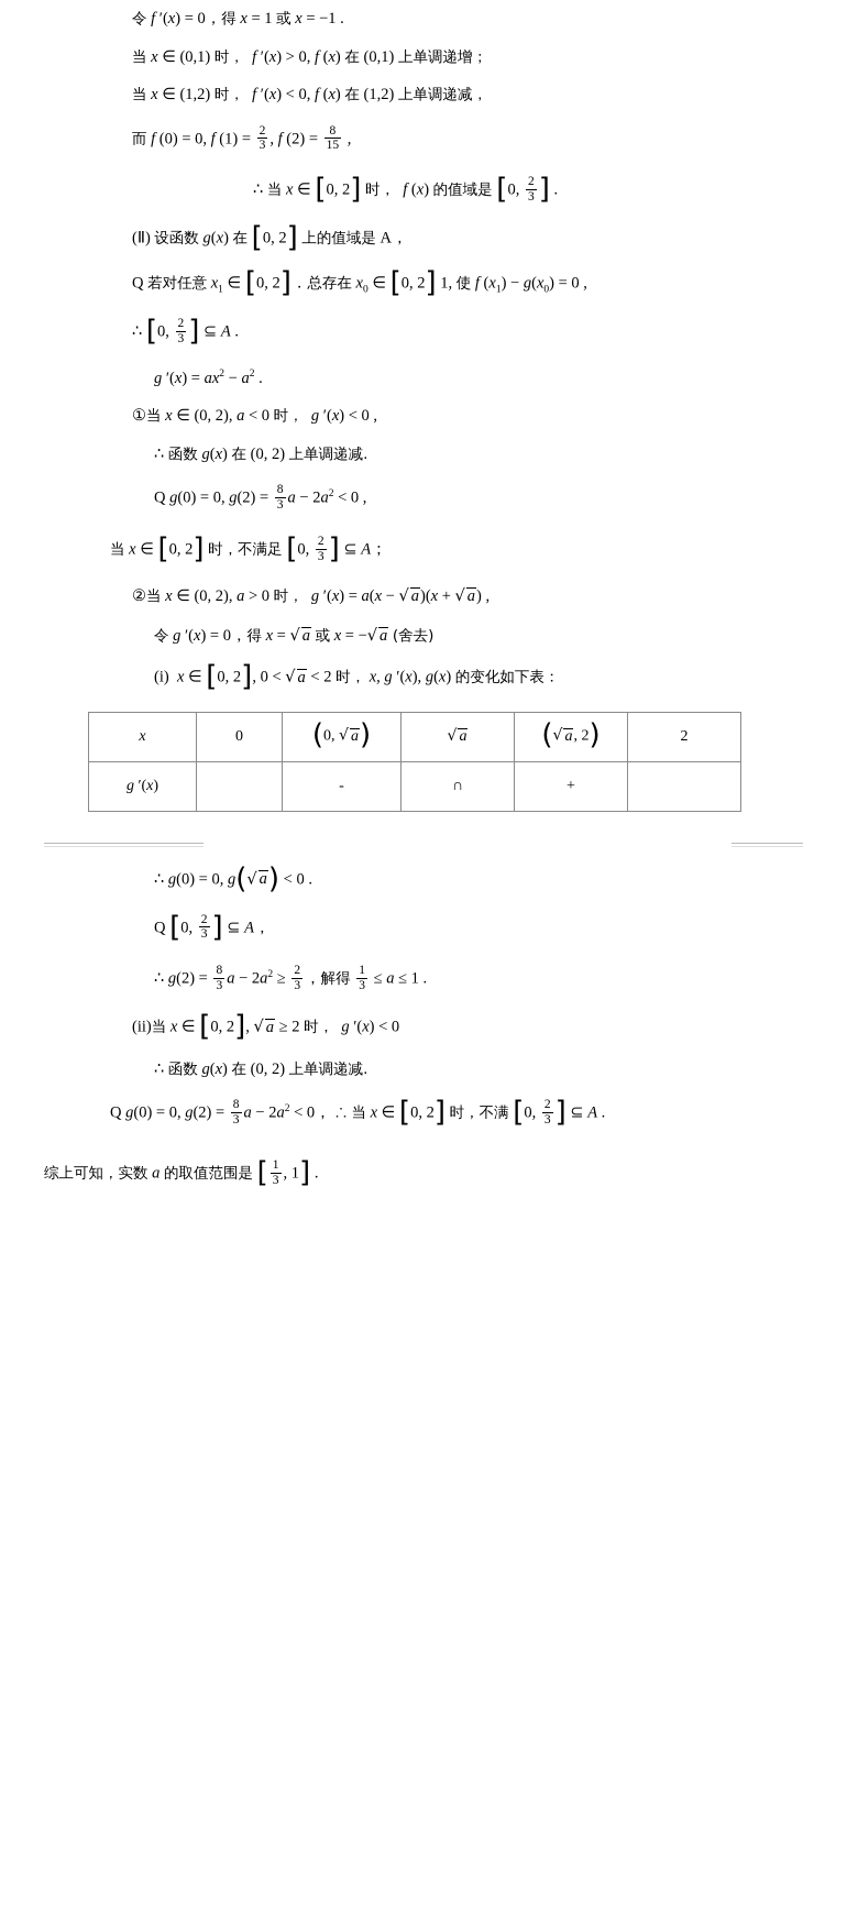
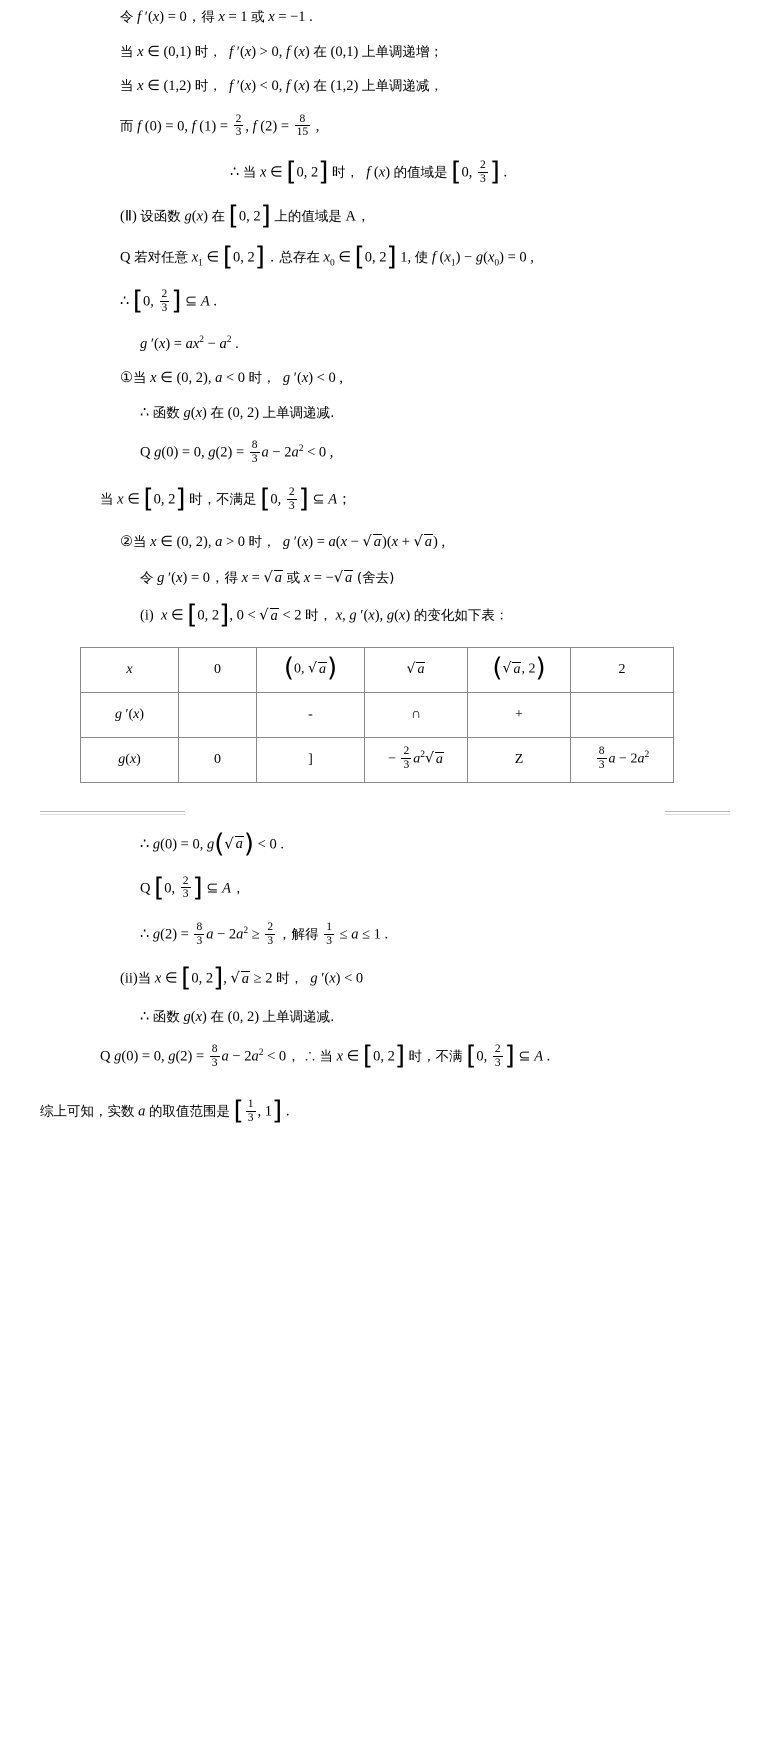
  令 f ′(x) = 0，得 x = 1 或 x = −1 .
  当 x ∈ (0,1) 时， f ′(x) > 0, f (x) 在 (0,1) 上单调递增；
  当 x ∈ (1,2) 时， f ′(x) < 0, f (x) 在 (1,2) 上单调递减，
  而 f (0) = 0, f (1) =
  2
  3
  , f (2) =
  8
  15
  ,
  ∴ 当 x ∈ [0, 2] 时， f (x) 的值域是 [0,
  2
  3
  ] .
  (Ⅱ) 设函数 g(x) 在 [0, 2] 上的值域是 A，
  Q 若对任意 x1 ∈ [0, 2]．总存在 x0 ∈ [0, 2] 1, 使 f (x1) − g(x0) = 0 ,
  ∴ [0,
  2
  3
  ] ⊆ A .
  g ′(x) = ax2 − a2 .
  ①当 x ∈ (0, 2), a < 0 时， g ′(x) < 0 ,
  ∴ 函数 g(x) 在 (0, 2) 上单调递减.
  Q g(0) = 0, g(2) =
  8
  3
  a − 2a2 < 0 ,
  当 x ∈ [0, 2] 时，不满足 [0,
  2
  3
  ] ⊆ A；
  ②当 x ∈ (0, 2), a > 0 时， g ′(x) = a(x − √ a)(x + √ a) ,
  令 g ′(x) = 0，得 x = √ a 或 x = −√ a (舍去)
  (i) x ∈ [0, 2], 0 < √ a < 2 时， x, g ′(x), g(x) 的变化如下表：
  x	0	(0, √ a)	√ a	(√ a, 2)	2
  g ′(x)		-	∩	+
+ g(x)	0	]	− 23 a2√ a	Z	83 a − 2a2
  ∴ g(0) = 0, g(√ a) < 0 .
  Q [0,
  2
  3
  ] ⊆ A，
  ∴ g(2) =
  8
  3
  a − 2a2 ≥
  2
  3
  ，解得
  1
  3
  ≤ a ≤ 1 .
  (ii)当 x ∈ [0, 2], √ a ≥ 2 时， g ′(x) < 0
  ∴ 函数 g(x) 在 (0, 2) 上单调递减.
  Q g(0) = 0, g(2) =
  8
  3
  a − 2a2 < 0， ∴ 当 x ∈ [0, 2] 时，不满 [0,
  2
  3
  ] ⊆ A .
  综上可知，实数 a 的取值范围是 [
  1
  3
  , 1] .
